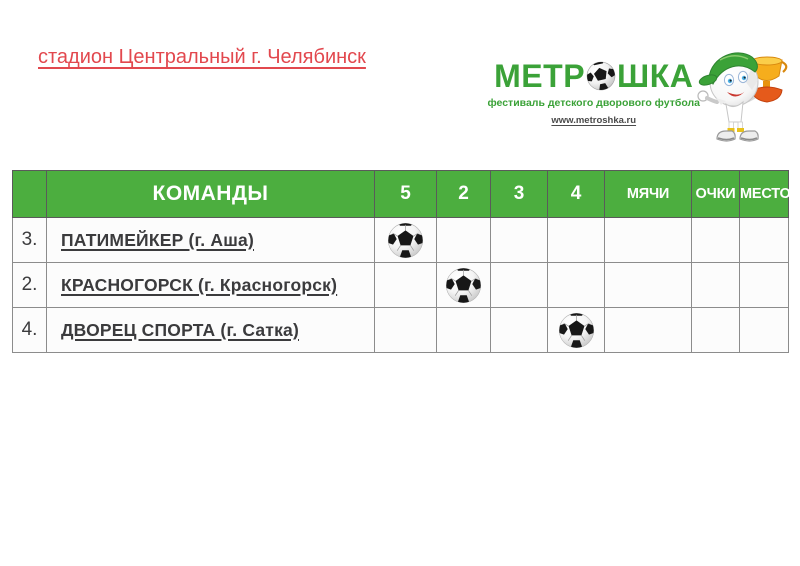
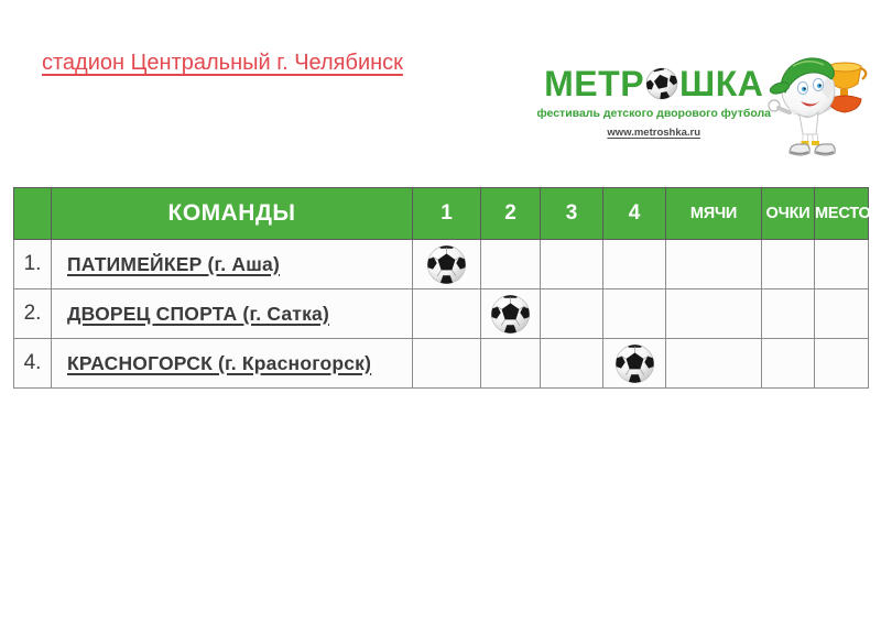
  стадион Центральный г. Челябинск
  МЕТР
  ШКА
  фестиваль детского дворового футбола
  www.metroshka.ru
- 	КОМАНДЫ	5	2	3	4	МЯЧИ	ОЧКИ	МЕСТО
+ 	КОМАНДЫ	1	2	3	4	МЯЧИ	ОЧКИ	МЕСТО
- 3.	ПАТИМЕЙКЕР (г. Аша)
+ 1.	ПАТИМЕЙКЕР (г. Аша)
- 2.	КРАСНОГОРСК (г. Красногорск)
+ 2.	ДВОРЕЦ СПОРТА (г. Сатка)
- 4.	ДВОРЕЦ СПОРТА (г. Сатка)
+ 4.	КРАСНОГОРСК (г. Красногорск)
